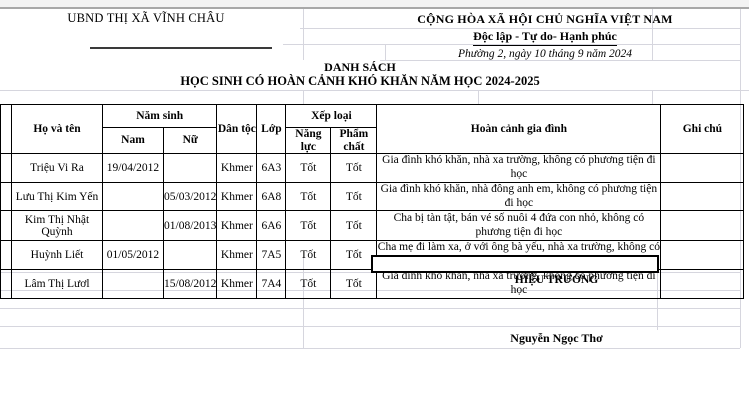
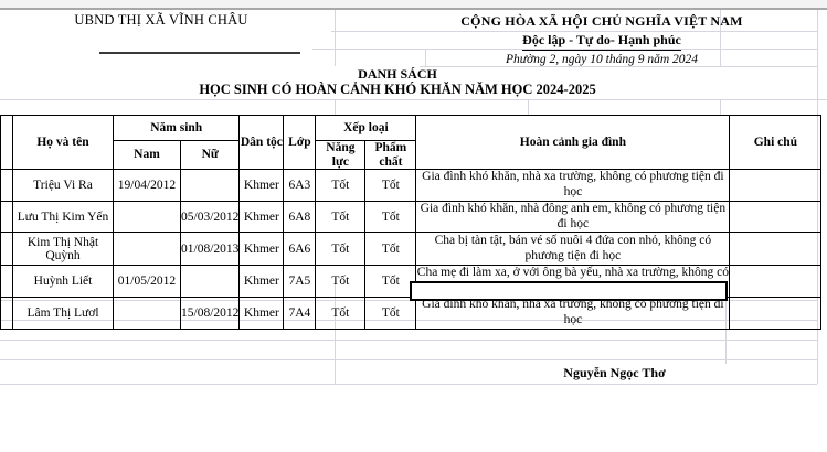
  UBND THỊ XÃ VĨNH CHÂU
  CỘNG HÒA XÃ HỘI CHỦ NGHĨA VIỆT NAM
  Độc lập - Tự do- Hạnh phúc
  Phường 2, ngày 10 tháng 9 năm 2024
  DANH SÁCH
  HỌC SINH CÓ HOÀN CẢNH KHÓ KHĂN NĂM HỌC 2024-2025
  	Họ và tên	Năm sinh	Dân tộc	Lớp	Xếp loại	Hoàn cảnh gia đình	Ghi chú
  Nam	Nữ	Năng lực	Phẩm chất
  	Triệu Vi Ra	19/04/2012		Khmer	6A3	Tốt	Tốt	Gia đình khó khăn, nhà xa trường, không có phương tiện đi học
  	Lưu Thị Kim Yến		05/03/2012	Khmer	6A8	Tốt	Tốt	Gia đình khó khăn, nhà đông anh em, không có phương tiện đi học
  	Kim Thị Nhật Quỳnh		01/08/2013	Khmer	6A6	Tốt	Tốt	Cha bị tàn tật, bán vé số nuôi 4 đứa con nhỏ, không có phương tiện đi học
  	Huỳnh Liết	01/05/2012		Khmer	7A5	Tốt	Tốt	Cha mẹ đi làm xa, ở với ông bà yếu, nhà xa trường, không có
  	Lâm Thị Lươl		15/08/2012	Khmer	7A4	Tốt	Tốt	Gia đình khó khăn, nhà xa trường, không có phương tiện đi học
- HIỆU TRƯỞNG
  Nguyễn Ngọc Thơ
